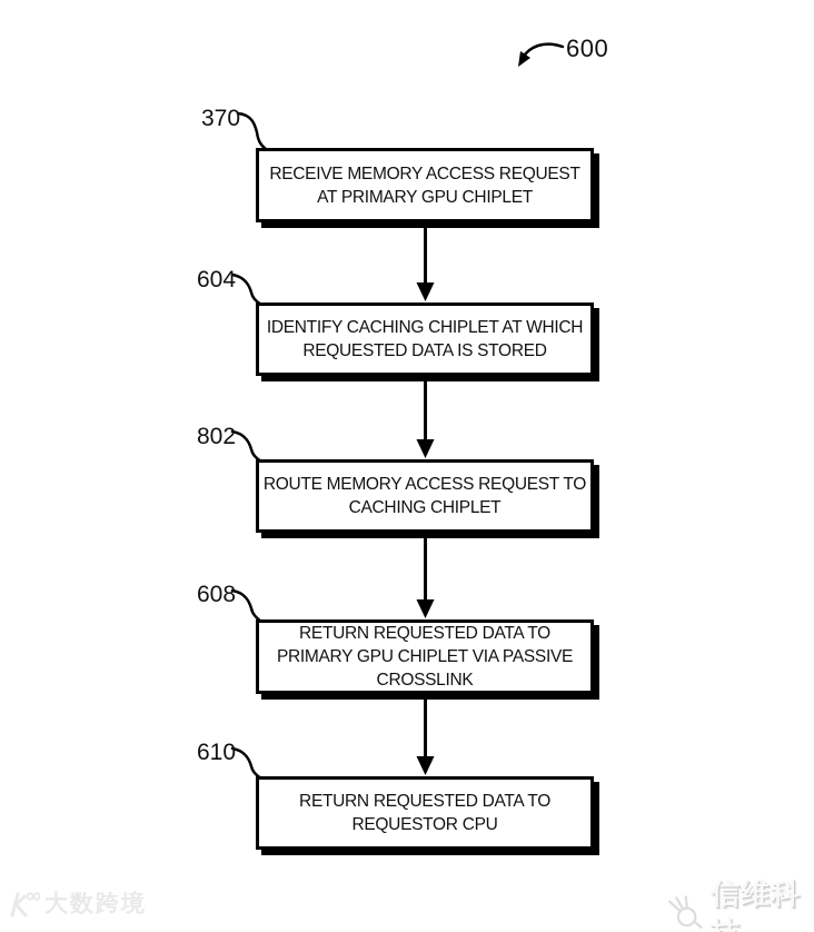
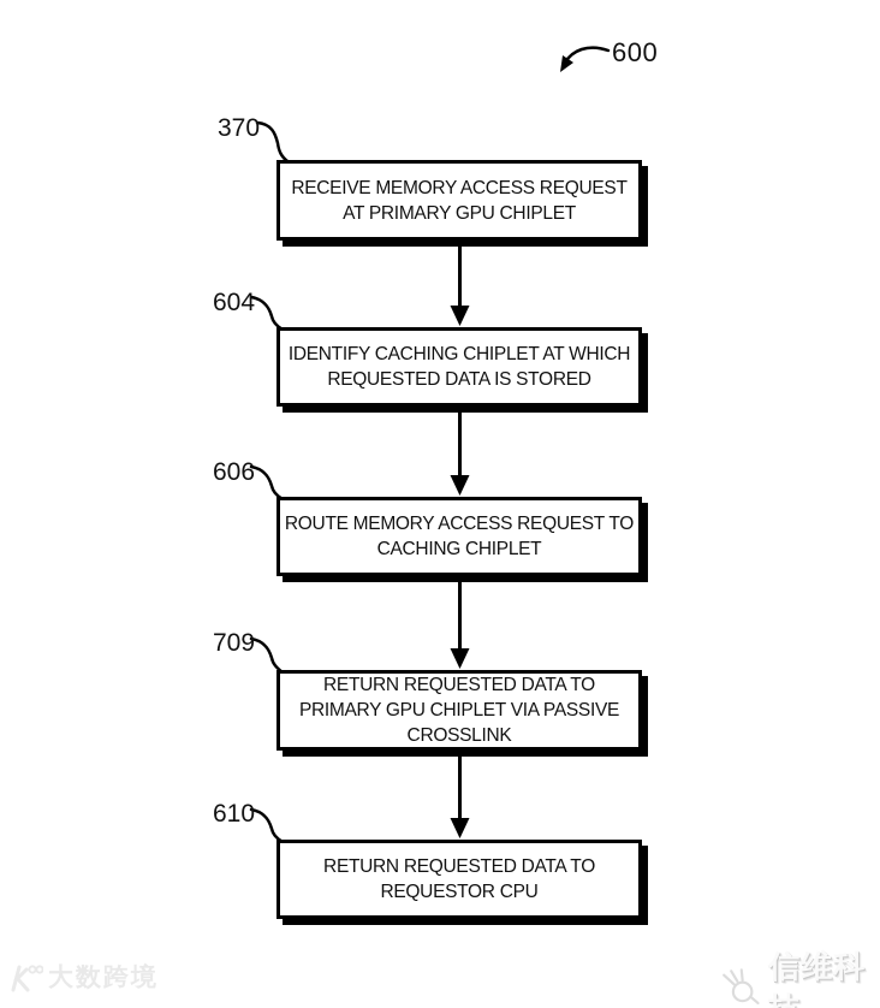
  600
  370
  604
- 802
+ 606
- 608
+ 709
  610
  RECEIVE MEMORY ACCESS REQUEST
  AT PRIMARY GPU CHIPLET
  IDENTIFY CACHING CHIPLET AT WHICH
  REQUESTED DATA IS STORED
  ROUTE MEMORY ACCESS REQUEST TO
  CACHING CHIPLET
  RETURN REQUESTED DATA TO
  PRIMARY GPU CHIPLET VIA PASSIVE
  CROSSLINK
  RETURN REQUESTED DATA TO
  REQUESTOR CPU
  信维科
